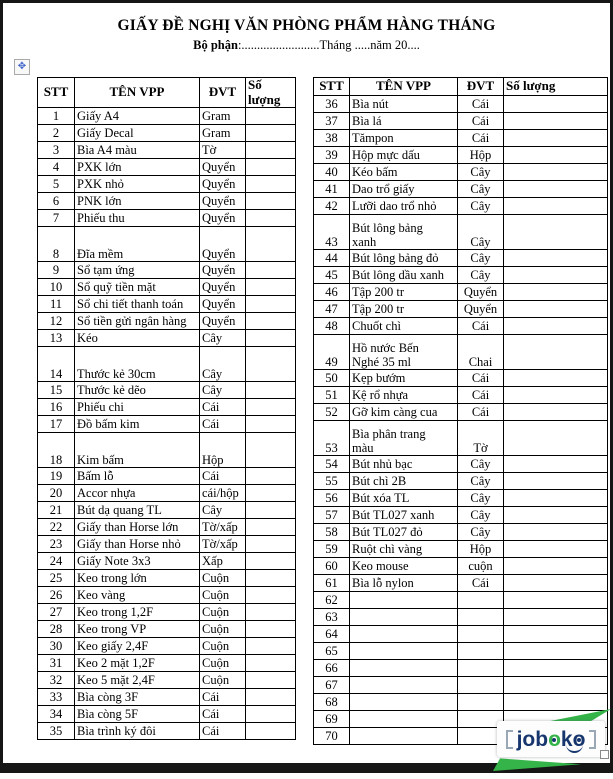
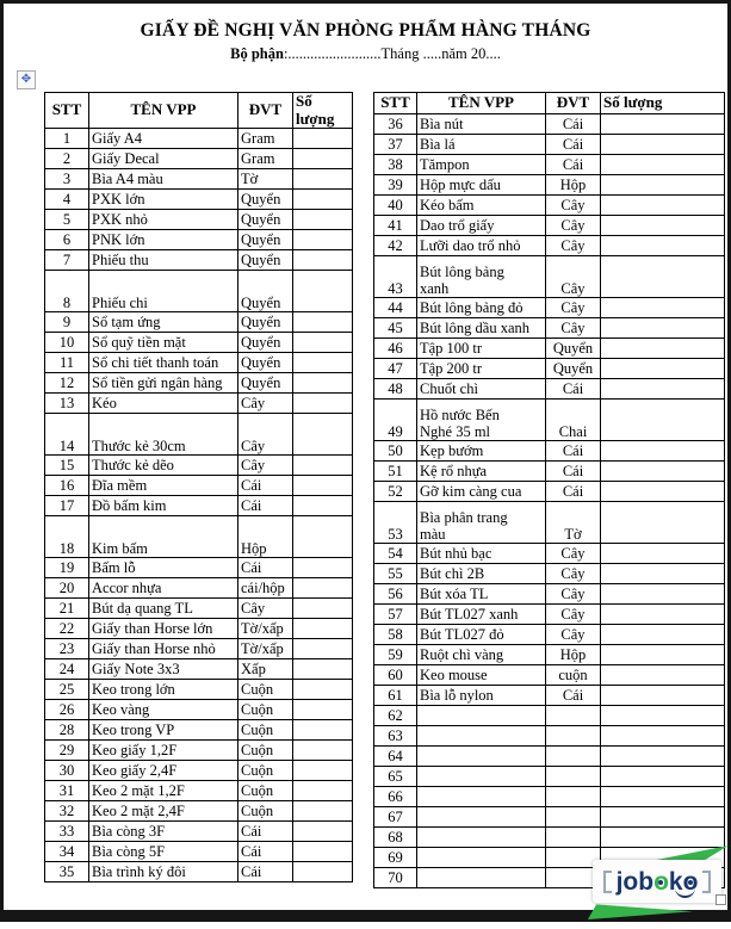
  GIẤY ĐỀ NGHỊ VĂN PHÒNG PHẨM HÀNG THÁNG
  Bộ phận:.........................Tháng .....năm 20....
  ✥
  STT	TÊN VPP	ĐVT	Số lượng
  1	Giấy A4	Gram
  2	Giấy Decal	Gram
  3	Bìa A4 màu	Tờ
  4	PXK lớn	Quyển
  5	PXK nhỏ	Quyển
  6	PNK lớn	Quyển
  7	Phiếu thu	Quyển
- 8	Đĩa mềm	Quyển
+ 8	Phiếu chi	Quyển
  9	Sổ tạm ứng	Quyển
  10	Sổ quỹ tiền mặt	Quyển
  11	Sổ chi tiết thanh toán	Quyển
  12	Sổ tiền gửi ngân hàng	Quyển
  13	Kéo	Cây
  14	Thước kẻ 30cm	Cây
  15	Thước kẻ dẽo	Cây
- 16	Phiếu chi	Cái
+ 16	Đĩa mềm	Cái
  17	Đồ bấm kim	Cái
  18	Kim bấm	Hộp
  19	Bấm lỗ	Cái
  20	Accor nhựa	cái/hộp
  21	Bút dạ quang TL	Cây
  22	Giấy than Horse lớn	Tờ/xấp
  23	Giấy than Horse nhỏ	Tờ/xấp
  24	Giấy Note 3x3	Xấp
  25	Keo trong lớn	Cuộn
  26	Keo vàng	Cuộn
- 27	Keo trong 1,2F	Cuộn
  28	Keo trong VP	Cuộn
+ 29	Keo giấy 1,2F	Cuộn
  30	Keo giấy 2,4F	Cuộn
  31	Keo 2 mặt 1,2F	Cuộn
- 32	Keo 5 mặt 2,4F	Cuộn
+ 32	Keo 2 mặt 2,4F	Cuộn
  33	Bìa còng 3F	Cái
  34	Bìa còng 5F	Cái
  35	Bìa trình ký đôi	Cái
  STT	TÊN VPP	ĐVT	Số lượng
  36	Bìa nút	Cái
  37	Bìa lá	Cái
  38	Tămpon	Cái
  39	Hộp mực dấu	Hộp
  40	Kéo bấm	Cây
  41	Dao trổ giấy	Cây
  42	Lưỡi dao trổ nhỏ	Cây
  43	Bút lông bảng xanh	Cây
  44	Bút lông bảng đỏ	Cây
  45	Bút lông dầu xanh	Cây
- 46	Tập 200 tr	Quyển
+ 46	Tập 100 tr	Quyển
  47	Tập 200 tr	Quyển
  48	Chuốt chì	Cái
  49	Hồ nước Bến Nghé 35 ml	Chai
  50	Kẹp bướm	Cái
  51	Kệ rổ nhựa	Cái
  52	Gỡ kim càng cua	Cái
  53	Bìa phân trang màu	Tờ
  54	Bút nhủ bạc	Cây
  55	Bút chì 2B	Cây
  56	Bút xóa TL	Cây
  57	Bút TL027 xanh	Cây
  58	Bút TL027 đỏ	Cây
  59	Ruột chì vàng	Hộp
  60	Keo mouse	cuộn
  61	Bìa lỗ nylon	Cái
  62
  63
  64
  65
  66
  67
  68
  69
  70
  joboko
